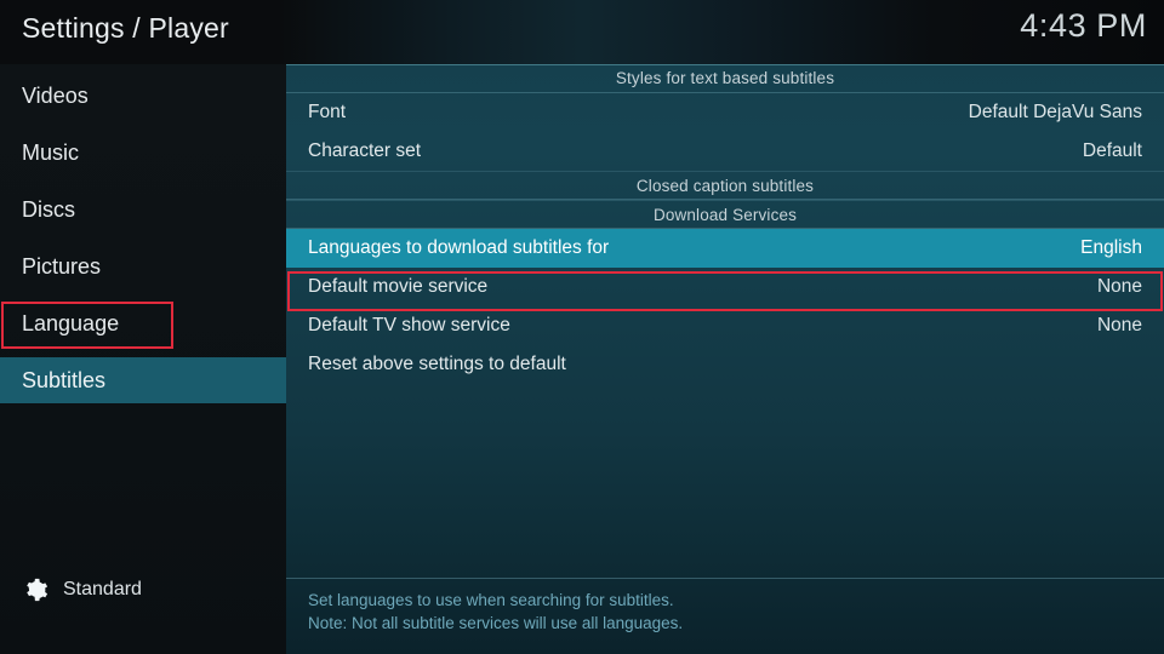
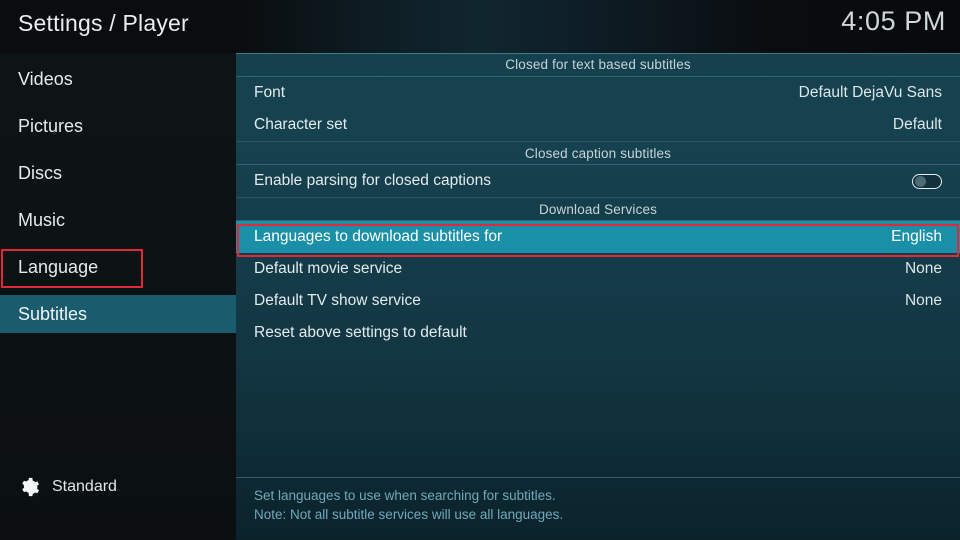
  Settings / Player
- 4:43 PM
+ 4:05 PM
  Videos
- Music
+ Pictures
  Discs
- Pictures
+ Music
  Language
  Subtitles
  Standard
- Styles for text based subtitles
+ Closed for text based subtitles
  Font
  Default DejaVu Sans
  Character set
  Default
  Closed caption subtitles
+ Enable parsing for closed captions
  Download Services
  Languages to download subtitles for
  English
  Default movie service
  None
  Default TV show service
  None
  Reset above settings to default
  Set languages to use when searching for subtitles.
  Note: Not all subtitle services will use all languages.
